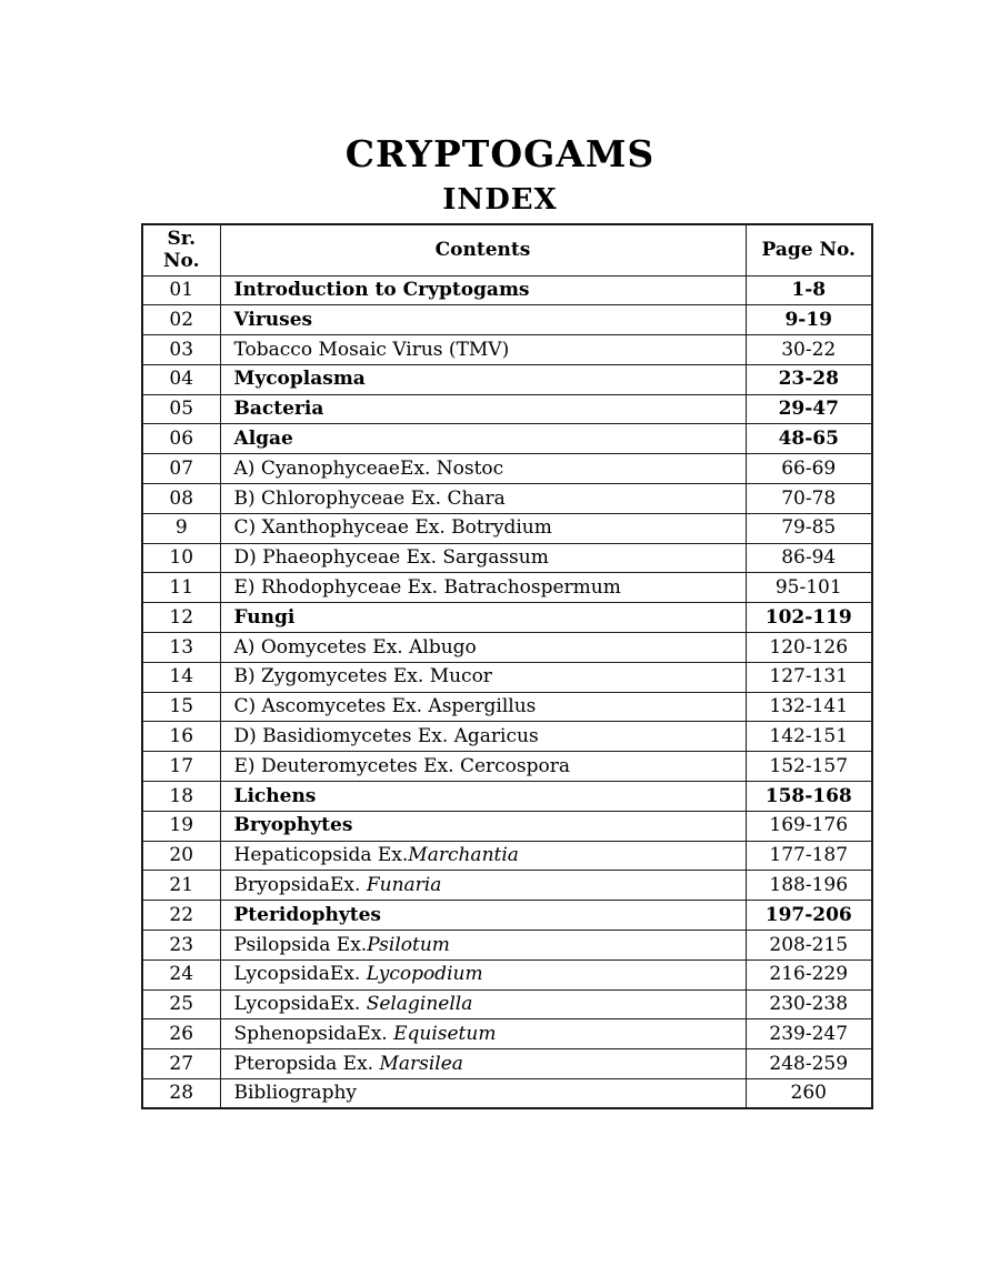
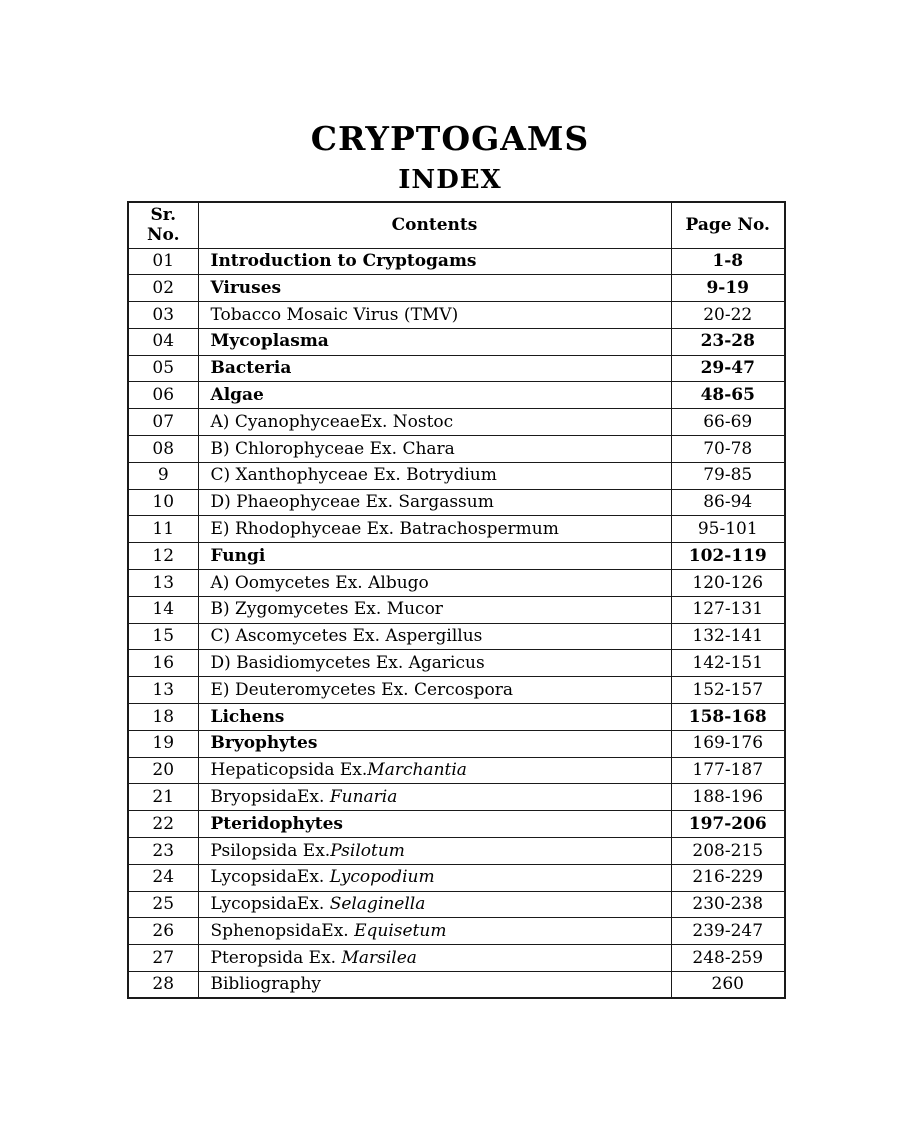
  CRYPTOGAMS
  INDEX
  Sr.No.	Contents	Page No.
  01	Introduction to Cryptogams	1-8
  02	Viruses	9-19
- 03	Tobacco Mosaic Virus (TMV)	30-22
+ 03	Tobacco Mosaic Virus (TMV)	20-22
  04	Mycoplasma	23-28
  05	Bacteria	29-47
  06	Algae	48-65
  07	A) CyanophyceaeEx. Nostoc	66-69
  08	B) Chlorophyceae Ex. Chara	70-78
  9	C) Xanthophyceae Ex. Botrydium	79-85
  10	D) Phaeophyceae Ex. Sargassum	86-94
  11	E) Rhodophyceae Ex. Batrachospermum	95-101
  12	Fungi	102-119
  13	A) Oomycetes Ex. Albugo	120-126
  14	B) Zygomycetes Ex. Mucor	127-131
  15	C) Ascomycetes Ex. Aspergillus	132-141
  16	D) Basidiomycetes Ex. Agaricus	142-151
- 17	E) Deuteromycetes Ex. Cercospora	152-157
+ 13	E) Deuteromycetes Ex. Cercospora	152-157
  18	Lichens	158-168
  19	Bryophytes	169-176
  20	Hepaticopsida Ex.Marchantia	177-187
  21	BryopsidaEx. Funaria	188-196
  22	Pteridophytes	197-206
  23	Psilopsida Ex.Psilotum	208-215
  24	LycopsidaEx. Lycopodium	216-229
  25	LycopsidaEx. Selaginella	230-238
  26	SphenopsidaEx. Equisetum	239-247
  27	Pteropsida Ex. Marsilea	248-259
  28	Bibliography	260
